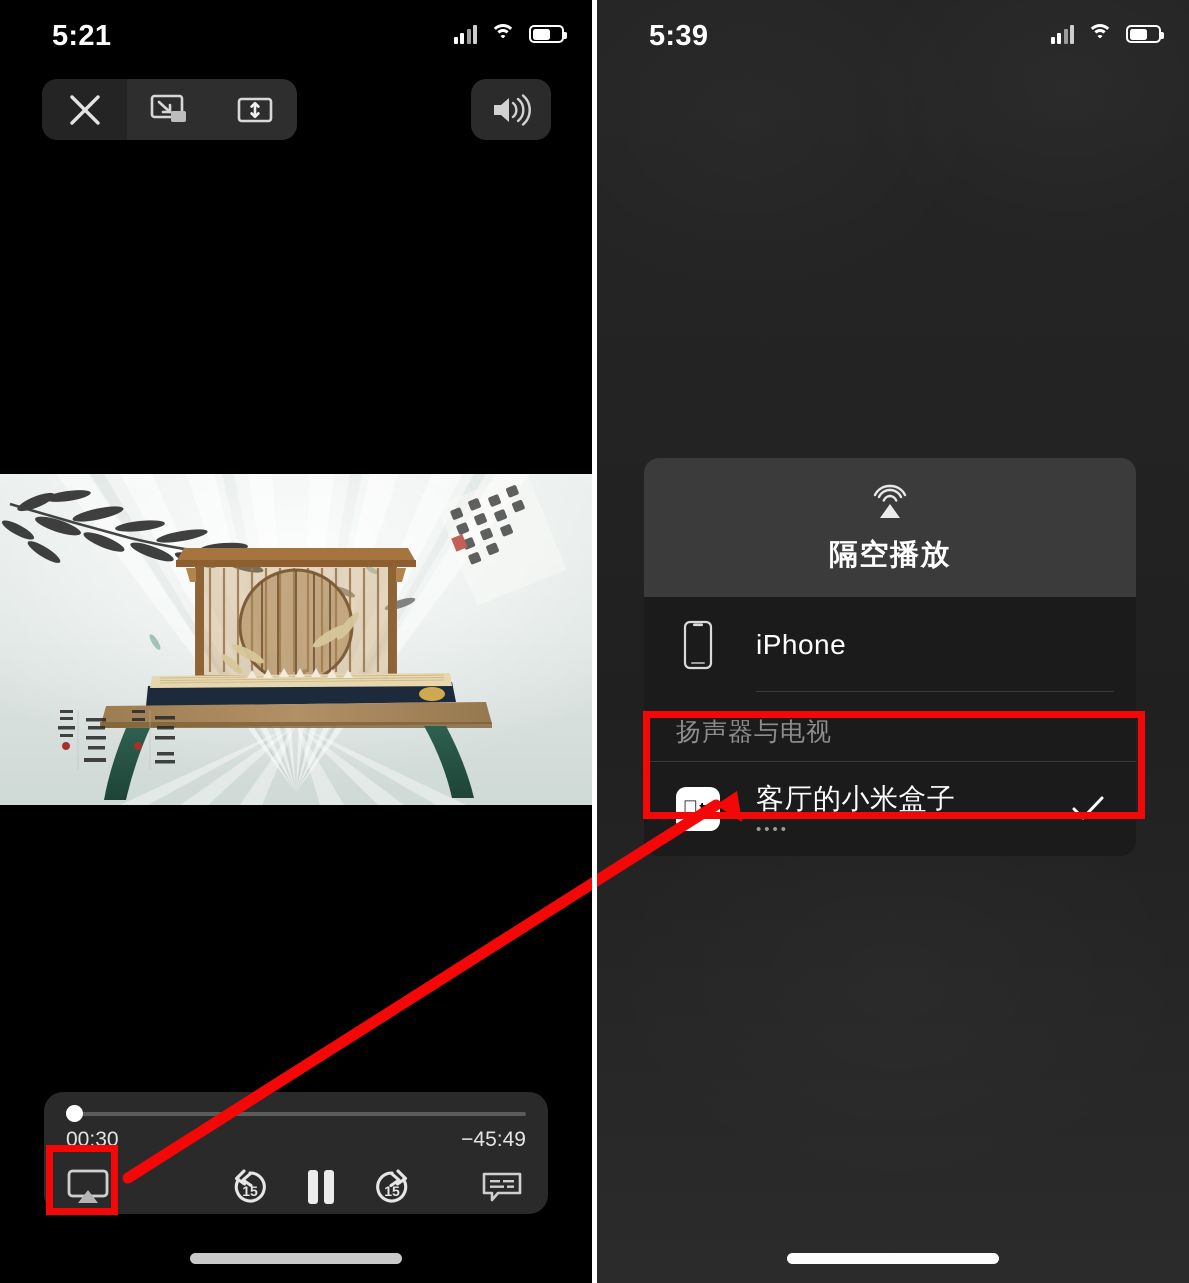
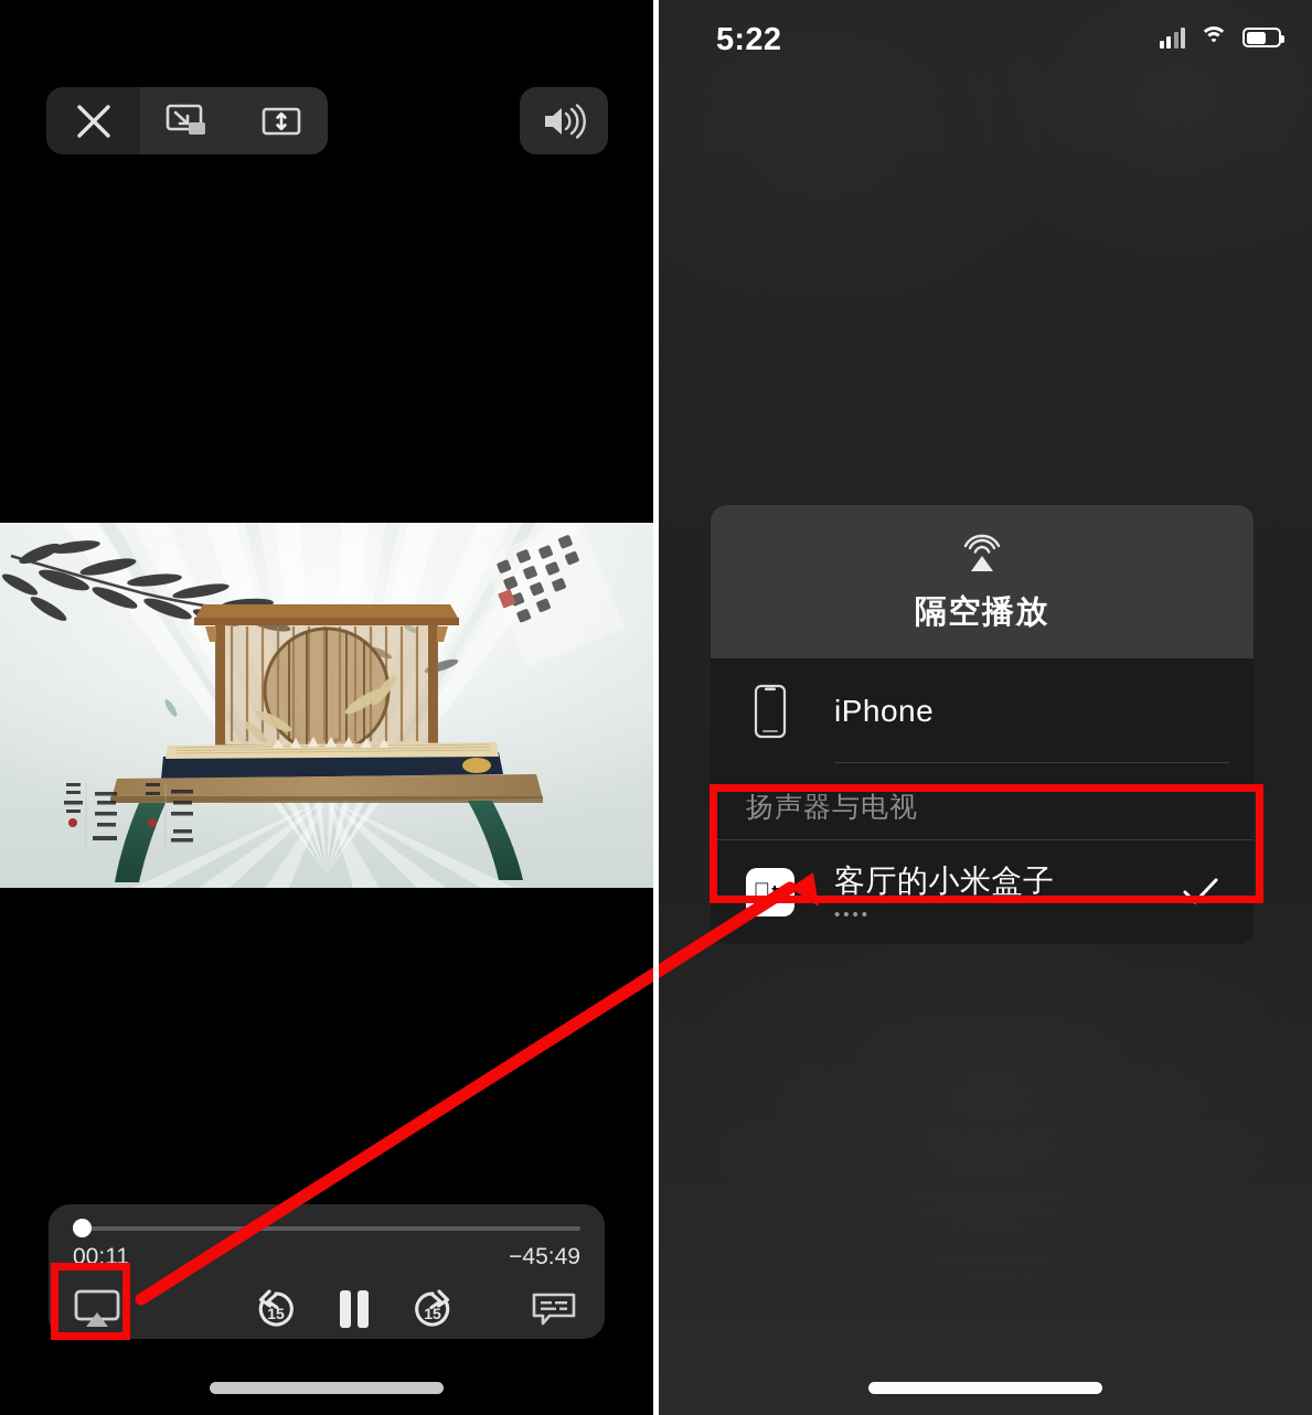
- 5:21
- 00:30
+ 00:11
  −45:49
  15
  15
- 5:39
+ 5:22
  隔空播放
  iPhone
  扬声器与电视
  
  客厅的小米盒子
  ••••
